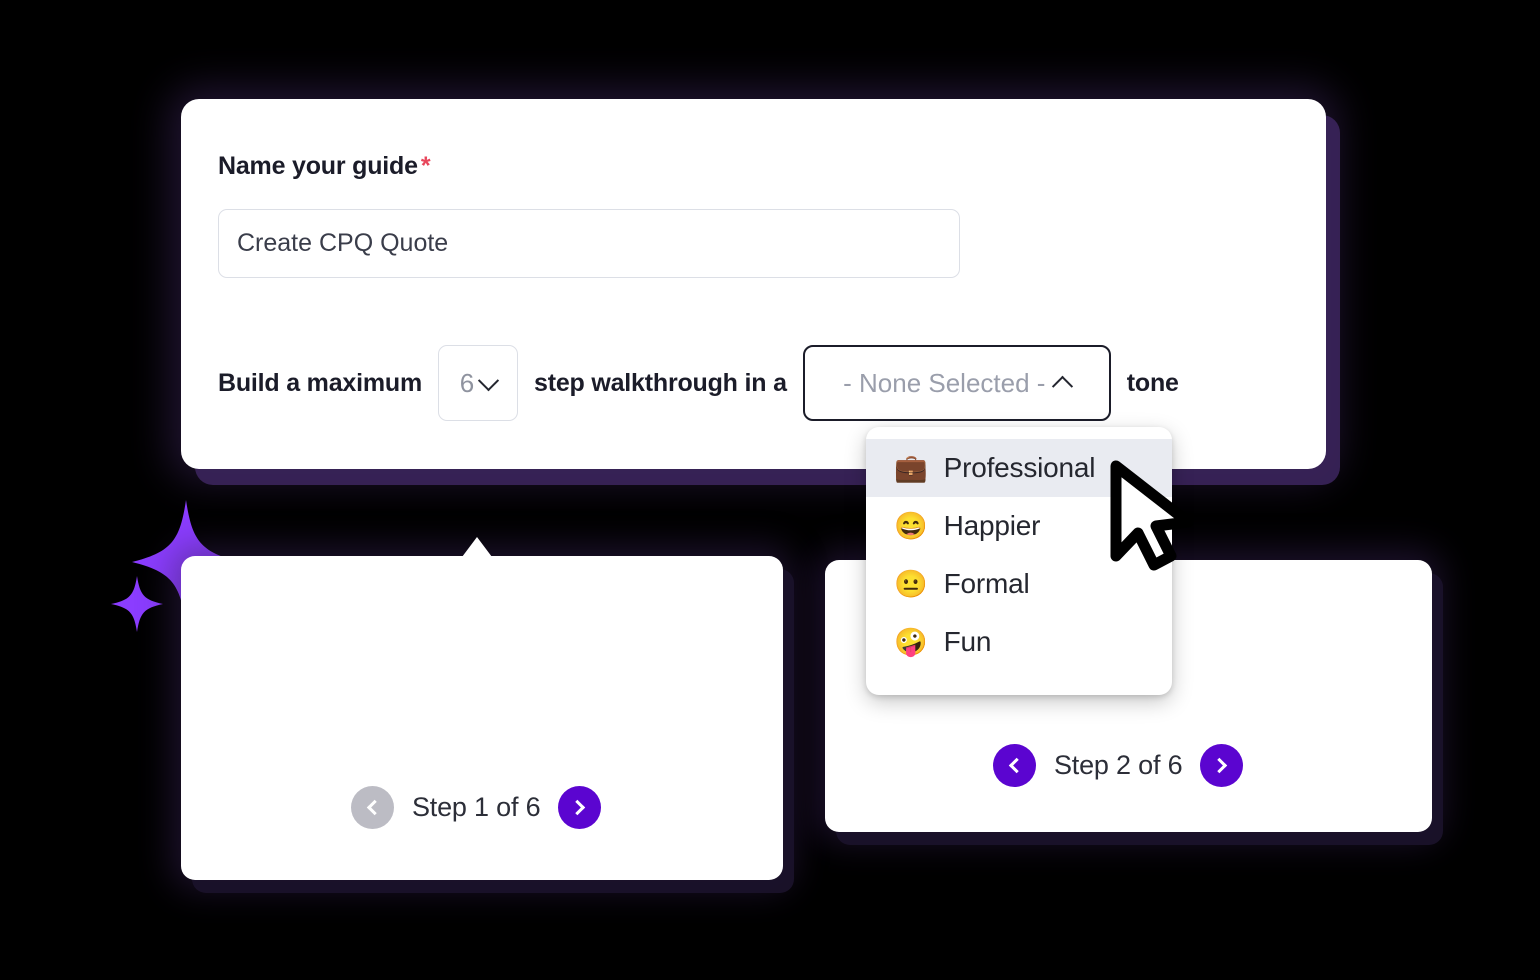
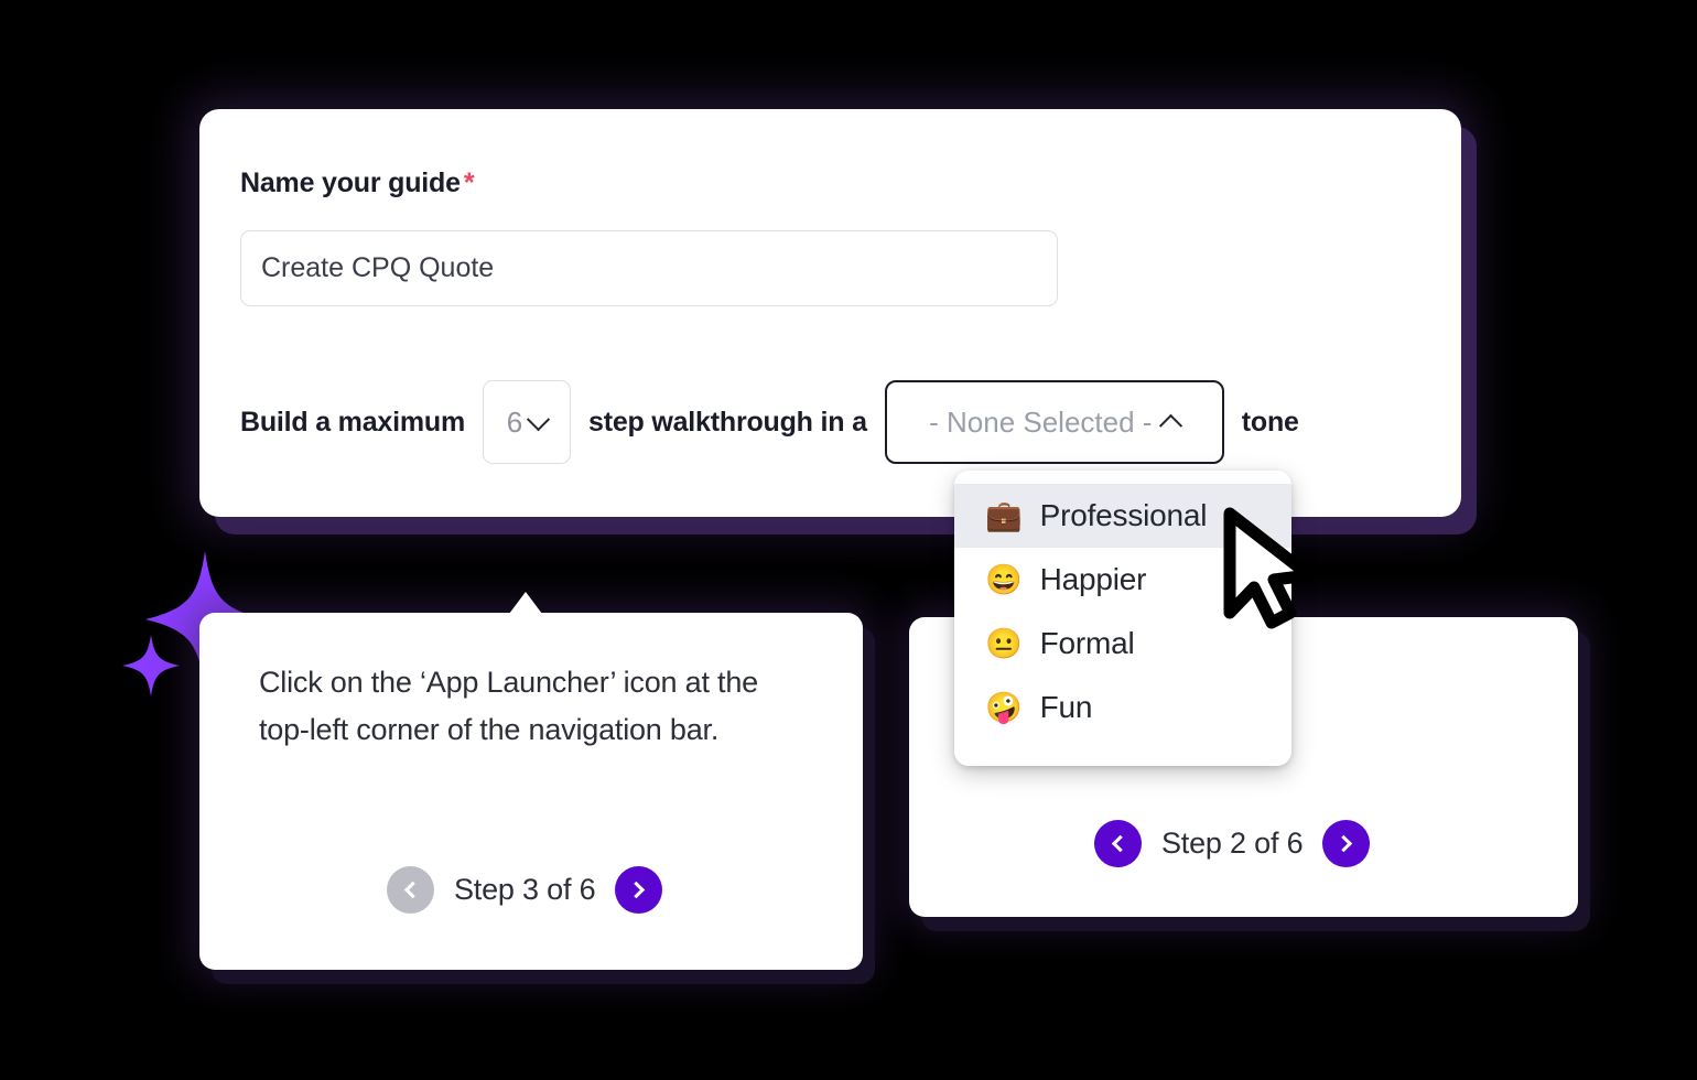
  Name your guide*
  Create CPQ Quote
  Build a maximum
  6
  step walkthrough in a
  - None Selected -
  tone
+ Click on the ‘App Launcher’ icon at the top-left corner of the navigation bar.
- Step 1 of 6
+ Step 3 of 6
  Step 2 of 6
  💼
  Professional
  😄
  Happier
  😐
  Formal
  🤪
  Fun
